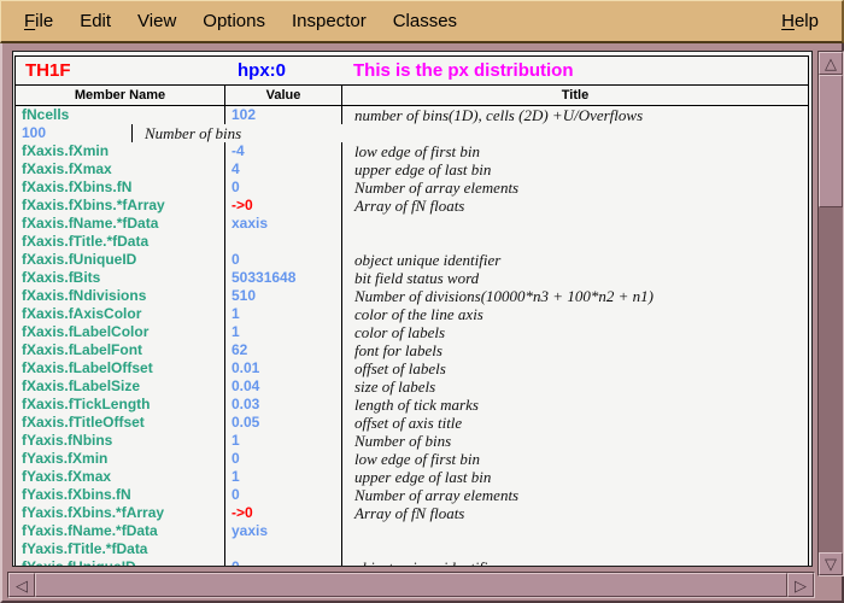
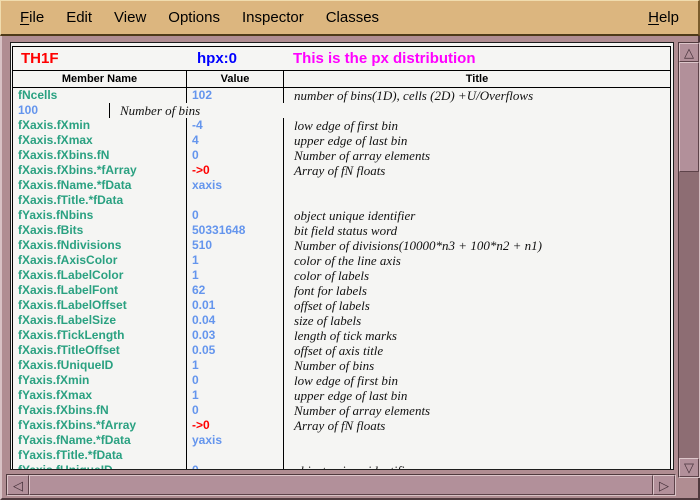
  File
  Edit
  View
  Options
  Inspector
  Classes
  Help
  TH1F
  hpx:0
  This is the px distribution
  Member Name
  Value
  Title
  fNcells
  102
  number of bins(1D), cells (2D) +U/Overflows
  100
  Number of bins
  fXaxis.fXmin
  -4
  low edge of first bin
  fXaxis.fXmax
  4
  upper edge of last bin
  fXaxis.fXbins.fN
  0
  Number of array elements
  fXaxis.fXbins.*fArray
  ->0
  Array of fN floats
  fXaxis.fName.*fData
  xaxis
  fXaxis.fTitle.*fData
- fXaxis.fUniqueID
+ fYaxis.fNbins
  0
  object unique identifier
  fXaxis.fBits
  50331648
  bit field status word
  fXaxis.fNdivisions
  510
  Number of divisions(10000*n3 + 100*n2 + n1)
  fXaxis.fAxisColor
  1
  color of the line axis
  fXaxis.fLabelColor
  1
  color of labels
  fXaxis.fLabelFont
  62
  font for labels
  fXaxis.fLabelOffset
  0.01
  offset of labels
  fXaxis.fLabelSize
  0.04
  size of labels
  fXaxis.fTickLength
  0.03
  length of tick marks
  fXaxis.fTitleOffset
  0.05
  offset of axis title
- fYaxis.fNbins
+ fXaxis.fUniqueID
  1
  Number of bins
  fYaxis.fXmin
  0
  low edge of first bin
  fYaxis.fXmax
  1
  upper edge of last bin
  fYaxis.fXbins.fN
  0
  Number of array elements
  fYaxis.fXbins.*fArray
  ->0
  Array of fN floats
  fYaxis.fName.*fData
  yaxis
  fYaxis.fTitle.*fData
  △
  ▽
  ◁
  ▷
